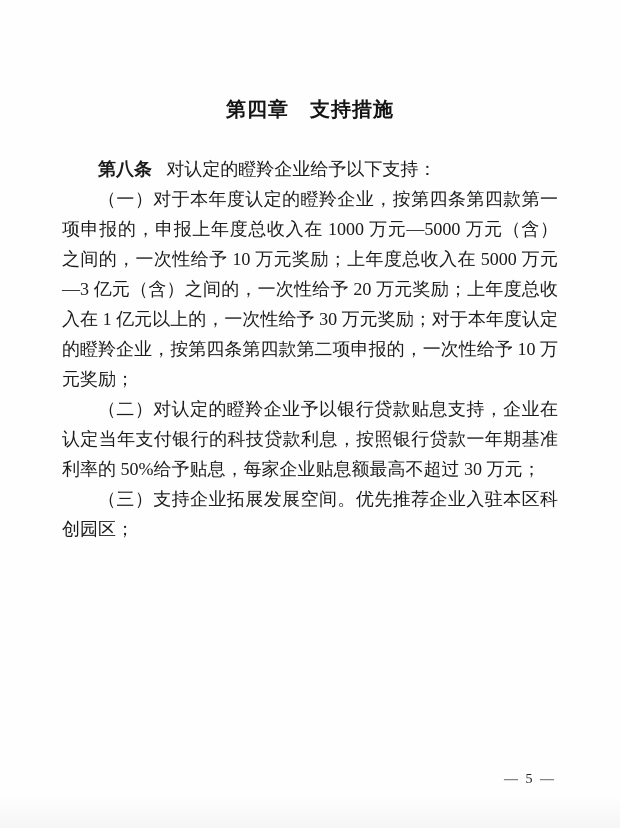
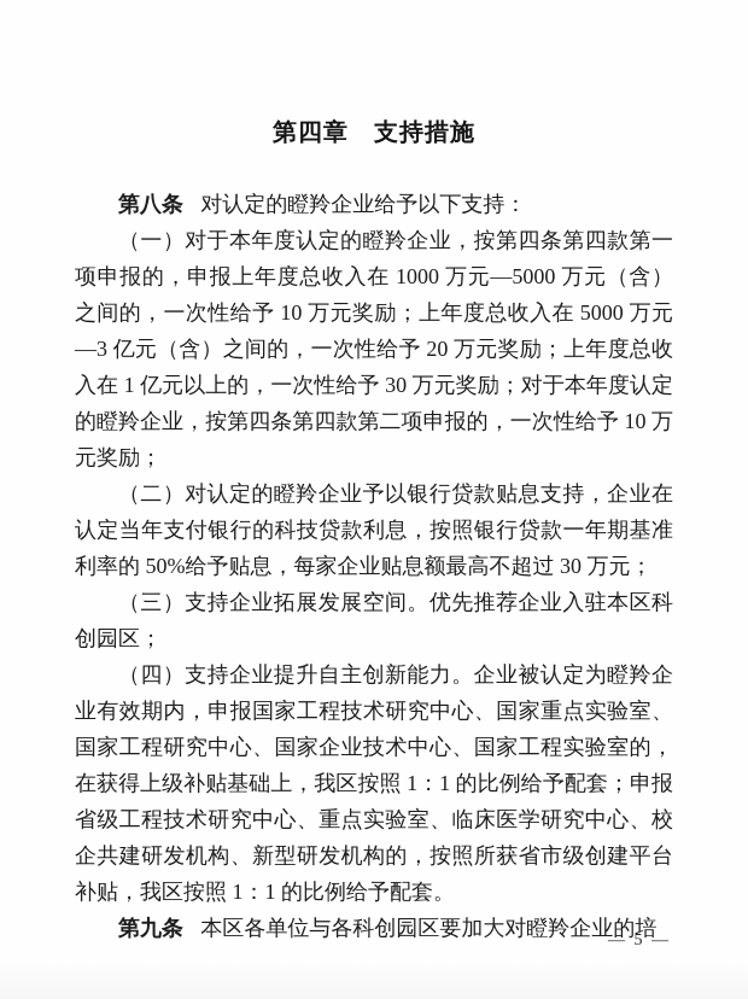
  第四章 支持措施
  第八条 对认定的瞪羚企业给予以下支持：
  （一）对于本年度认定的瞪羚企业，按第四条第四款第一项申报的，申报上年度总收入在 1000 万元—5000 万元（含）之间的，一次性给予 10 万元奖励；上年度总收入在 5000 万元—3 亿元（含）之间的，一次性给予 20 万元奖励；上年度总收入在 1 亿元以上的，一次性给予 30 万元奖励；对于本年度认定的瞪羚企业，按第四条第四款第二项申报的，一次性给予 10 万元奖励；
  （二）对认定的瞪羚企业予以银行贷款贴息支持，企业在认定当年支付银行的科技贷款利息，按照银行贷款一年期基准利率的 50%给予贴息，每家企业贴息额最高不超过 30 万元；
  （三）支持企业拓展发展空间。优先推荐企业入驻本区科创园区；
+ （四）支持企业提升自主创新能力。企业被认定为瞪羚企业有效期内，申报国家工程技术研究中心、国家重点实验室、国家工程研究中心、国家企业技术中心、国家工程实验室的，在获得上级补贴基础上，我区按照 1：1 的比例给予配套；申报省级工程技术研究中心、重点实验室、临床医学研究中心、校企共建研发机构、新型研发机构的，按照所获省市级创建平台补贴，我区按照 1：1 的比例给予配套。
+ 第九条 本区各单位与各科创园区要加大对瞪羚企业的培
  — 5 —
